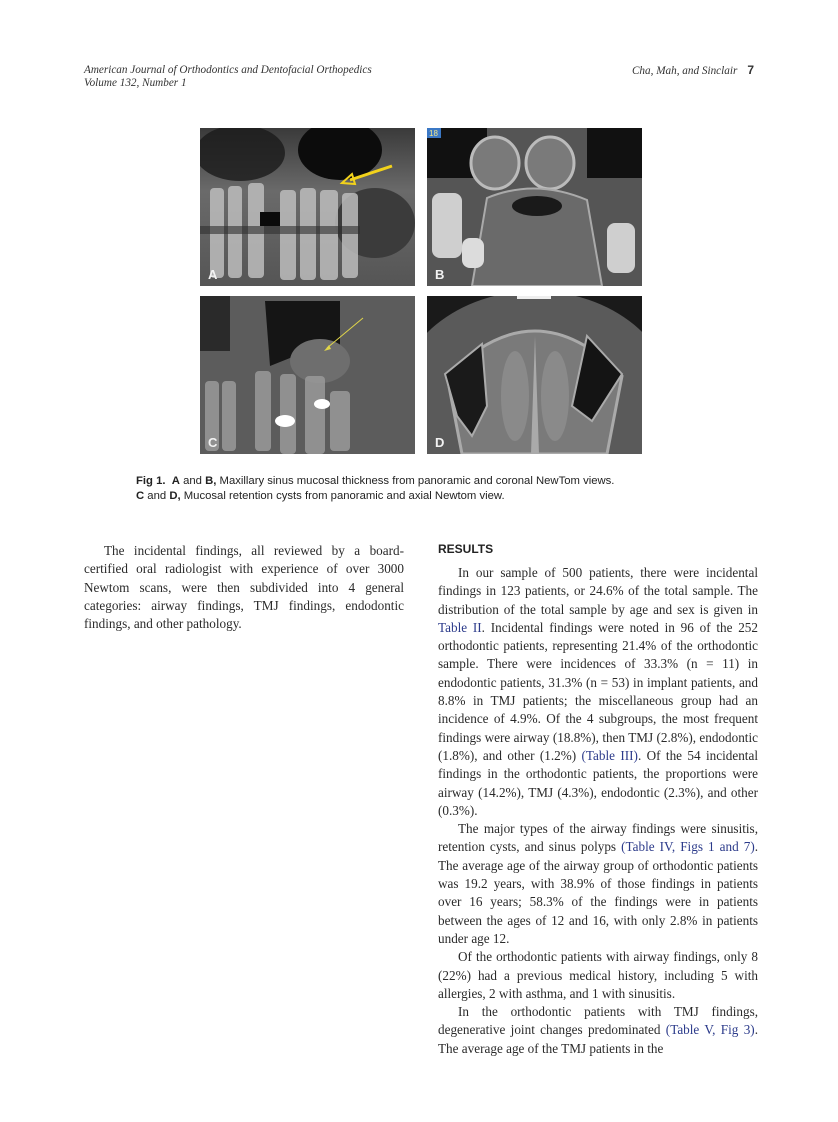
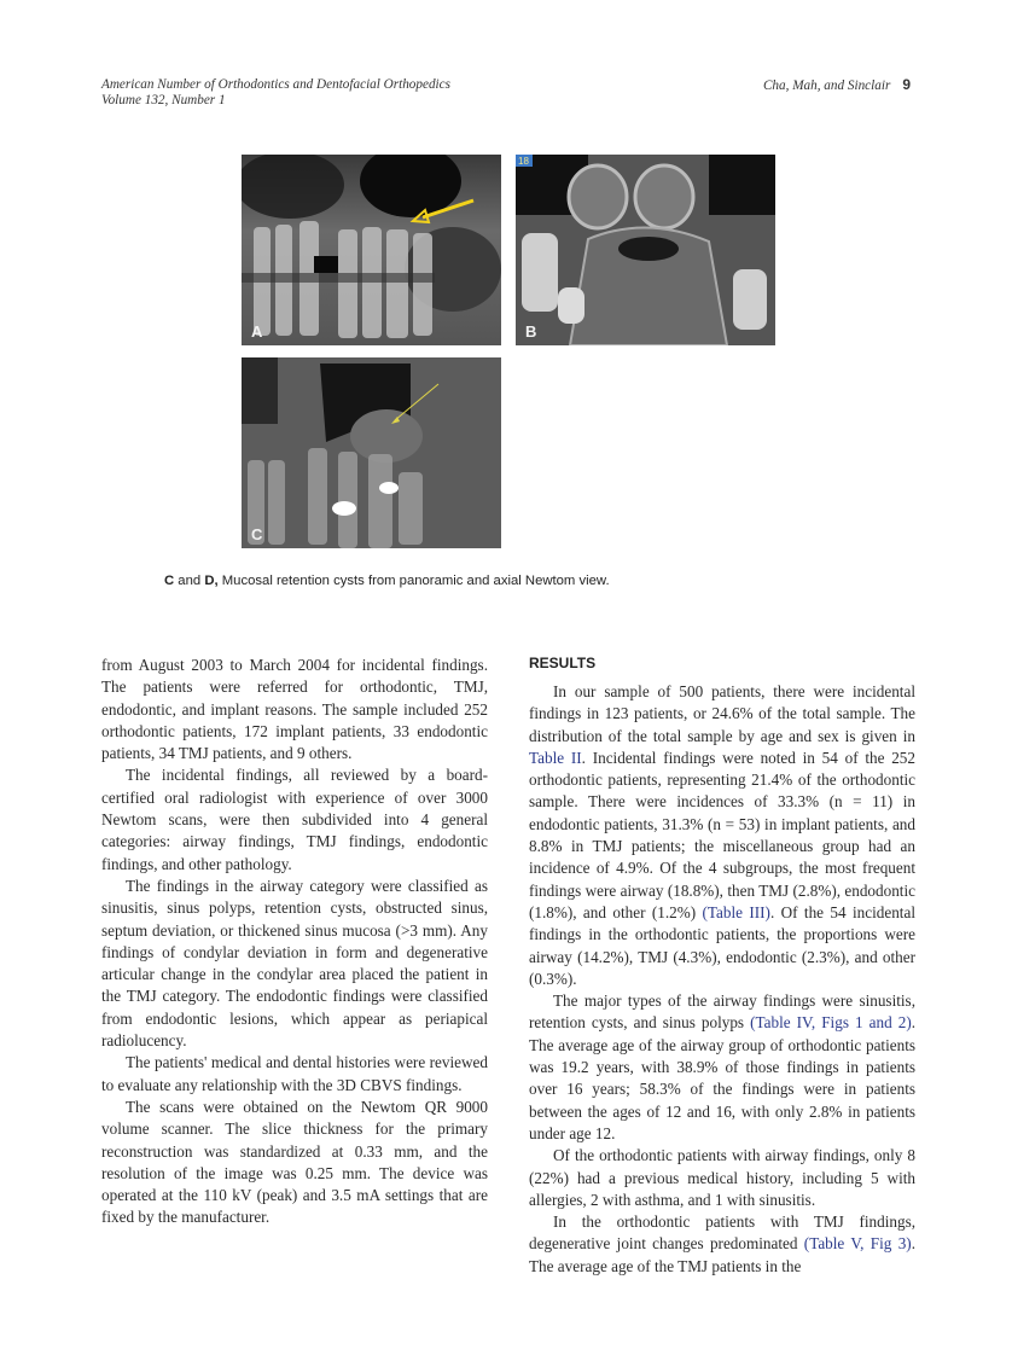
- American Journal of Orthodontics and Dentofacial Orthopedics
+ American Number of Orthodontics and Dentofacial Orthopedics
  Volume 132, Number 1
- Cha, Mah, and Sinclair 7
+ Cha, Mah, and Sinclair 9
  A
  18
  B
  C
- D
- Fig 1. A and B, Maxillary sinus mucosal thickness from panoramic and coronal NewTom views.
  C and D, Mucosal retention cysts from panoramic and axial Newtom view.
+ from August 2003 to March 2004 for incidental findings. The patients were referred for orthodontic, TMJ, endodontic, and implant reasons. The sample included 252 orthodontic patients, 172 implant patients, 33 endodontic patients, 34 TMJ patients, and 9 others.
  The incidental findings, all reviewed by a board-certified oral radiologist with experience of over 3000 Newtom scans, were then subdivided into 4 general categories: airway findings, TMJ findings, endodontic findings, and other pathology.
+ The findings in the airway category were classified as sinusitis, sinus polyps, retention cysts, obstructed sinus, septum deviation, or thickened sinus mucosa (>3 mm). Any findings of condylar deviation in form and degenerative articular change in the condylar area placed the patient in the TMJ category. The endodontic findings were classified from endodontic lesions, which appear as periapical radiolucency.
+ The patients' medical and dental histories were reviewed to evaluate any relationship with the 3D CBVS findings.
+ The scans were obtained on the Newtom QR 9000 volume scanner. The slice thickness for the primary reconstruction was standardized at 0.33 mm, and the resolution of the image was 0.25 mm. The device was operated at the 110 kV (peak) and 3.5 mA settings that are fixed by the manufacturer.
  RESULTS
- In our sample of 500 patients, there were incidental findings in 123 patients, or 24.6% of the total sample. The distribution of the total sample by age and sex is given in Table II. Incidental findings were noted in 96 of the 252 orthodontic patients, representing 21.4% of the orthodontic sample. There were incidences of 33.3% (n = 11) in endodontic patients, 31.3% (n = 53) in implant patients, and 8.8% in TMJ patients; the miscellaneous group had an incidence of 4.9%. Of the 4 subgroups, the most frequent findings were airway (18.8%), then TMJ (2.8%), endodontic (1.8%), and other (1.2%) (Table III). Of the 54 incidental findings in the orthodontic patients, the proportions were airway (14.2%), TMJ (4.3%), endodontic (2.3%), and other (0.3%).
+ In our sample of 500 patients, there were incidental findings in 123 patients, or 24.6% of the total sample. The distribution of the total sample by age and sex is given in Table II. Incidental findings were noted in 54 of the 252 orthodontic patients, representing 21.4% of the orthodontic sample. There were incidences of 33.3% (n = 11) in endodontic patients, 31.3% (n = 53) in implant patients, and 8.8% in TMJ patients; the miscellaneous group had an incidence of 4.9%. Of the 4 subgroups, the most frequent findings were airway (18.8%), then TMJ (2.8%), endodontic (1.8%), and other (1.2%) (Table III). Of the 54 incidental findings in the orthodontic patients, the proportions were airway (14.2%), TMJ (4.3%), endodontic (2.3%), and other (0.3%).
- The major types of the airway findings were sinusitis, retention cysts, and sinus polyps (Table IV, Figs 1 and 7). The average age of the airway group of orthodontic patients was 19.2 years, with 38.9% of those findings in patients over 16 years; 58.3% of the findings were in patients between the ages of 12 and 16, with only 2.8% in patients under age 12.
+ The major types of the airway findings were sinusitis, retention cysts, and sinus polyps (Table IV, Figs 1 and 2). The average age of the airway group of orthodontic patients was 19.2 years, with 38.9% of those findings in patients over 16 years; 58.3% of the findings were in patients between the ages of 12 and 16, with only 2.8% in patients under age 12.
  Of the orthodontic patients with airway findings, only 8 (22%) had a previous medical history, including 5 with allergies, 2 with asthma, and 1 with sinusitis.
  In the orthodontic patients with TMJ findings, degenerative joint changes predominated (Table V, Fig 3). The average age of the TMJ patients in the
